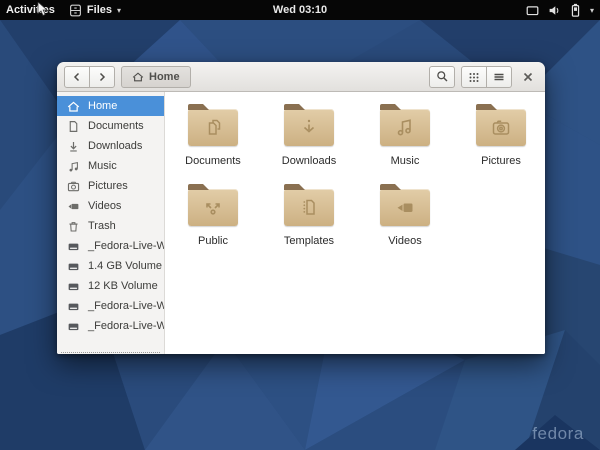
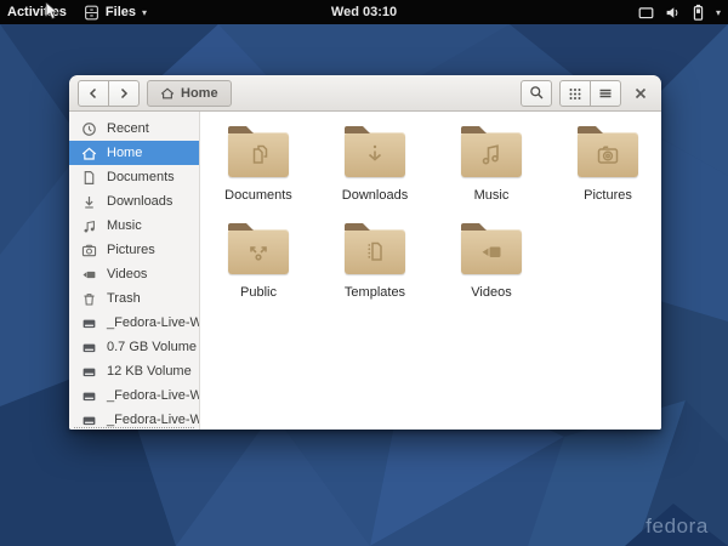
  fedora
  Activis
  Files
  ▾
  Wed 03:10
  ▾
  Home
+ Recent
  Home
  Documents
  Downloads
  Music
  Pictures
  Videos
  Trash
  _Fedora-Live-W
- 1.4 GB Volume
+ 0.7 GB Volume
  12 KB Volume
  _Fedora-Live-W
  _Fedora-Live-W
  Documents
  Downloads
  Music
  Pictures
  Public
  Templates
  Videos
